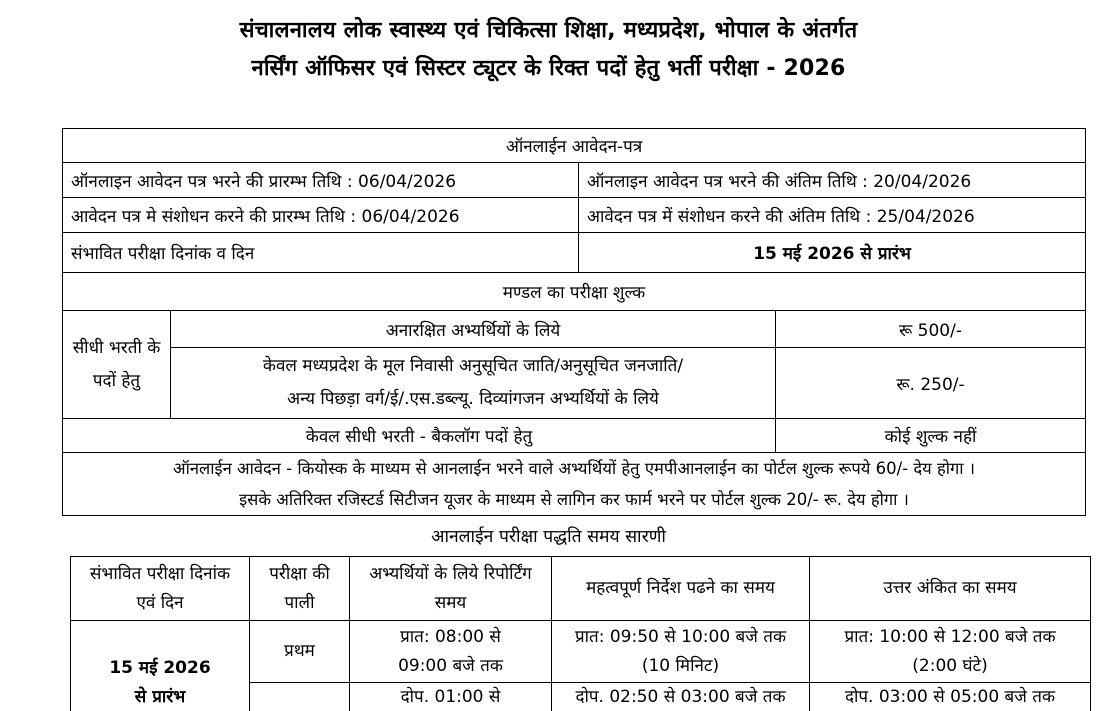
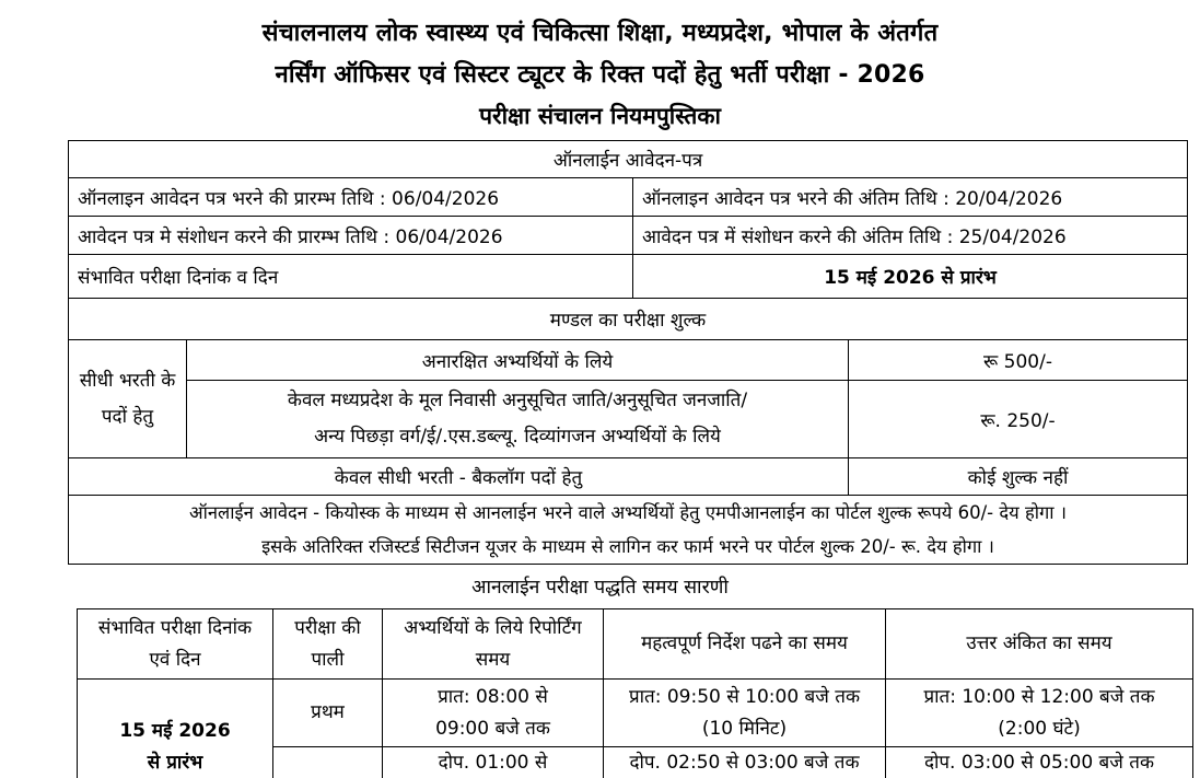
  संचालनालय लोक स्वास्थ्य एवं चिकित्सा शिक्षा, मध्यप्रदेश, भोपाल के अंतर्गत
  नर्सिंग ऑफिसर एवं सिस्टर ट्यूटर के रिक्त पदों हेतु भर्ती परीक्षा - 2026
+ परीक्षा संचालन नियमपुस्तिका
  ऑनलाईन आवेदन-पत्र
  ऑनलाइन आवेदन पत्र भरने की प्रारम्भ तिथि : 06/04/2026	ऑनलाइन आवेदन पत्र भरने की अंतिम तिथि : 20/04/2026
  आवेदन पत्र मे संशोधन करने की प्रारम्भ तिथि : 06/04/2026	आवेदन पत्र में संशोधन करने की अंतिम तिथि : 25/04/2026
  संभावित परीक्षा दिनांक व दिन	15 मई 2026 से प्रारंभ
  मण्डल का परीक्षा शुल्क
  सीधी भरती के पदों हेतु	अनारक्षित अभ्यर्थियों के लिये	रू 500/-
  केवल मध्यप्रदेश के मूल निवासी अनुसूचित जाति/अनुसूचित जनजाति/ अन्य पिछड़ा वर्ग/ई/.एस.डब्ल्यू. दिव्यांगजन अभ्यर्थियों के लिये	रू. 250/-
  केवल सीधी भरती - बैकलॉग पदों हेतु	कोई शुल्क नहीं
  ऑनलाईन आवेदन - कियोस्क के माध्यम से आनलाईन भरने वाले अभ्यर्थियों हेतु एमपीआनलाईन का पोर्टल शुल्क रूपये 60/- देय होगा । इसके अतिरिक्त रजिस्टर्ड सिटीजन यूजर के माध्यम से लागिन कर फार्म भरने पर पोर्टल शुल्क 20/- रू. देय होगा ।
  आनलाईन परीक्षा पद्धति समय सारणी
  संभावित परीक्षा दिनांक एवं दिन	परीक्षा की पाली	अभ्यर्थियों के लिये रिपोर्टिंग समय	महत्वपूर्ण निर्देश पढने का समय	उत्तर अंकित का समय
  15 मई 2026 से प्रारंभ	प्रथम	प्रात: 08:00 से 09:00 बजे तक	प्रात: 09:50 से 10:00 बजे तक (10 मिनिट)	प्रात: 10:00 से 12:00 बजे तक (2:00 घंटे)
  	दोप. 01:00 से	दोप. 02:50 से 03:00 बजे तक	दोप. 03:00 से 05:00 बजे तक
